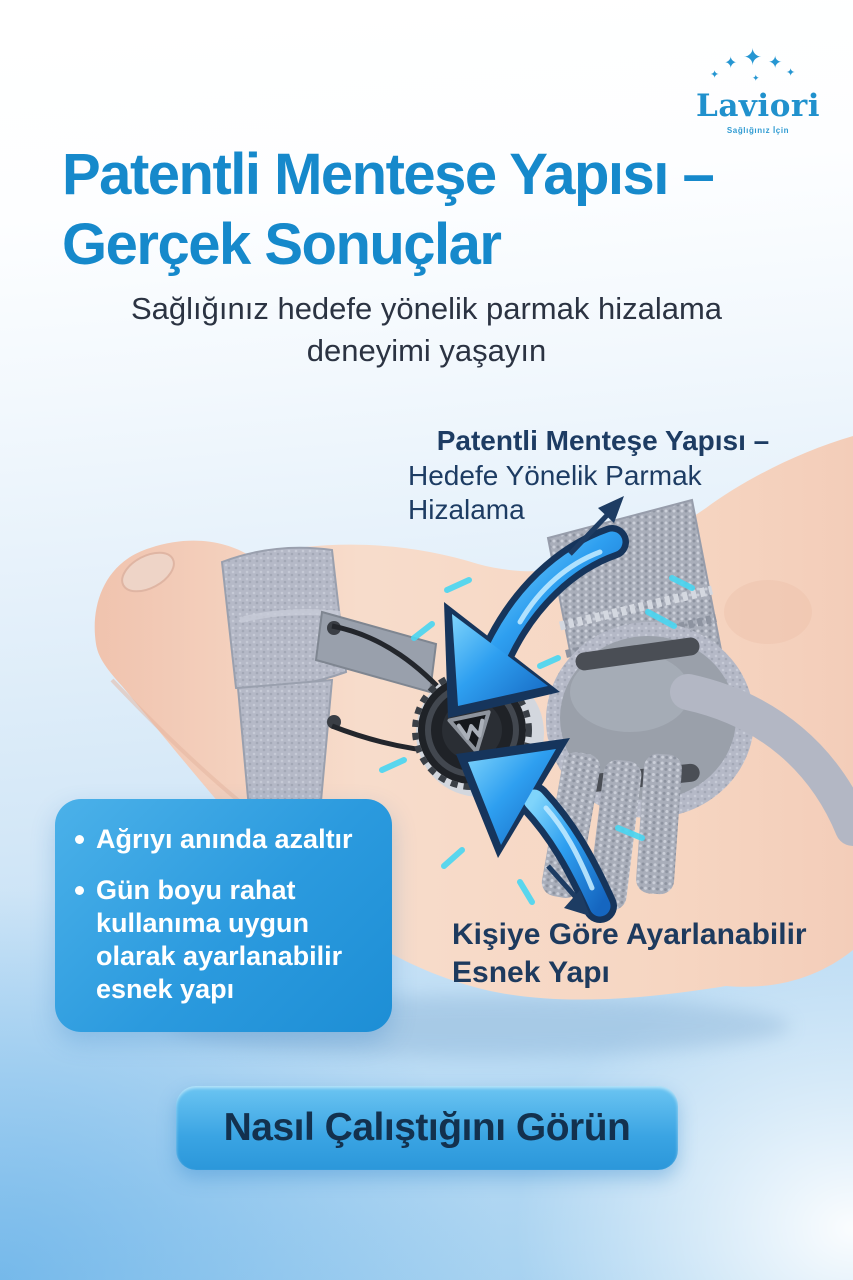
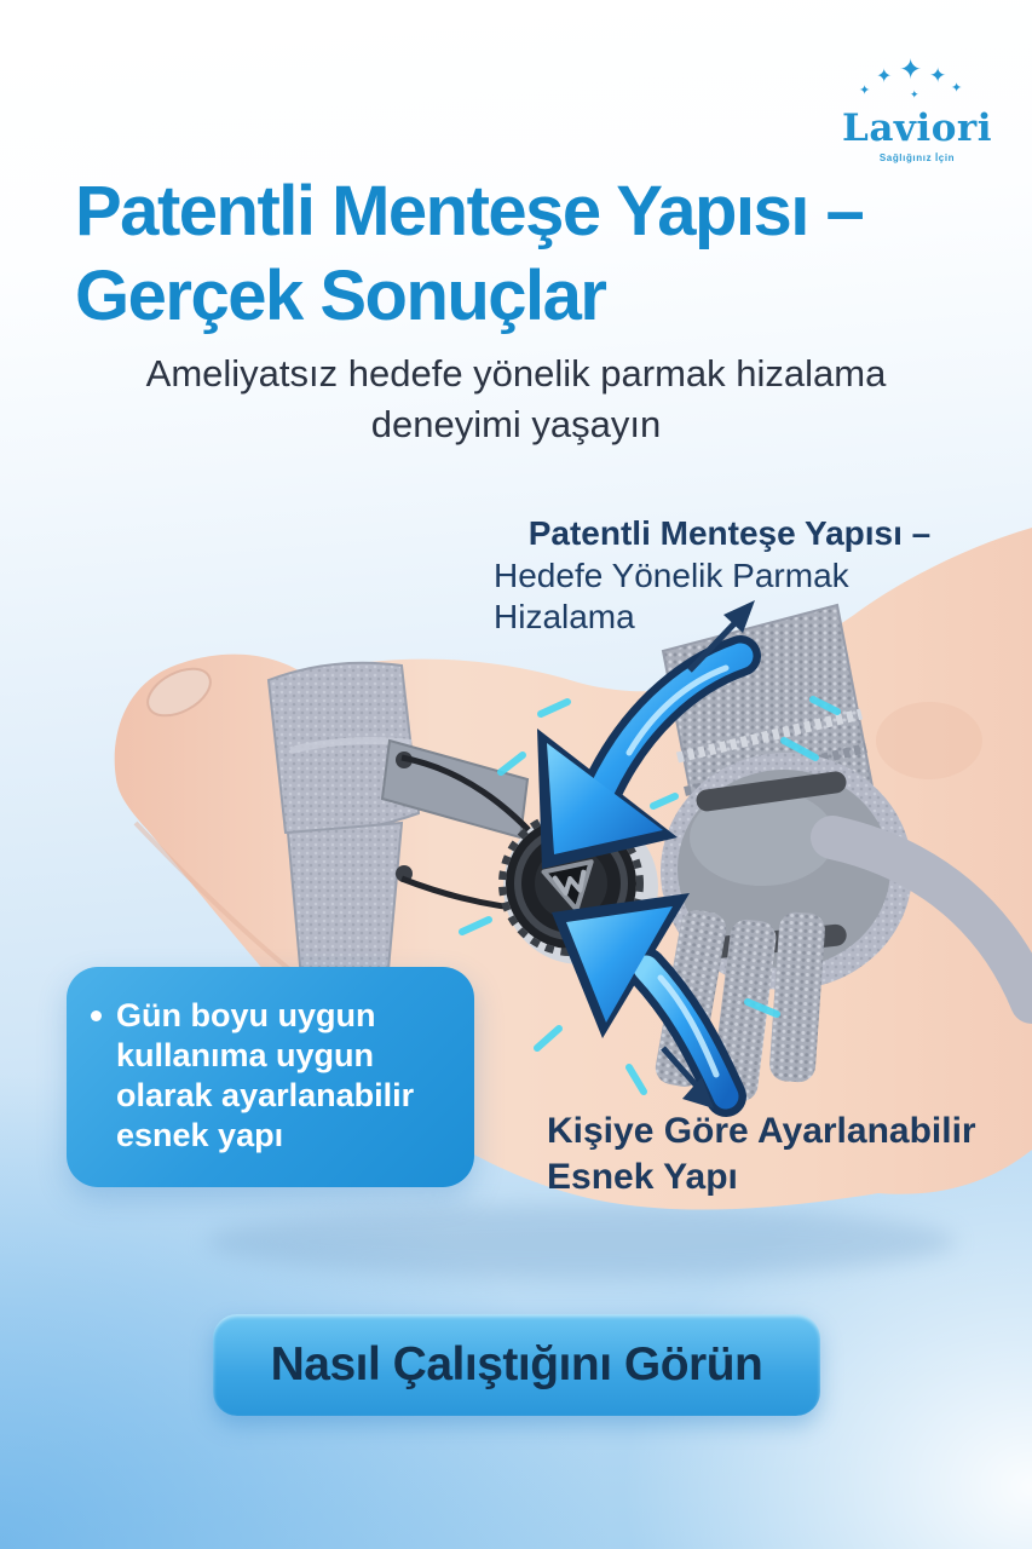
  ✦
  ✦
  ✦
  ✦
  ✦
  ✦
  Laviori
  Sağlığınız İçin
  Patentli Menteşe Yapısı –
  Gerçek Sonuçlar
- Sağlığınız hedefe yönelik parmak hizalama
+ Ameliyatsız hedefe yönelik parmak hizalama
  deneyimi yaşayın
  Patentli Menteşe Yapısı –
  Hedefe Yönelik Parmak
  Hizalama
- Ağrıyı anında azaltır
- Gün boyu rahat kullanıma uygun olarak ayarlanabilir esnek yapı
+ Gün boyu uygun kullanıma uygun olarak ayarlanabilir esnek yapı
  Kişiye Göre Ayarlanabilir
  Esnek Yapı
  Nasıl Çalıştığını Görün
